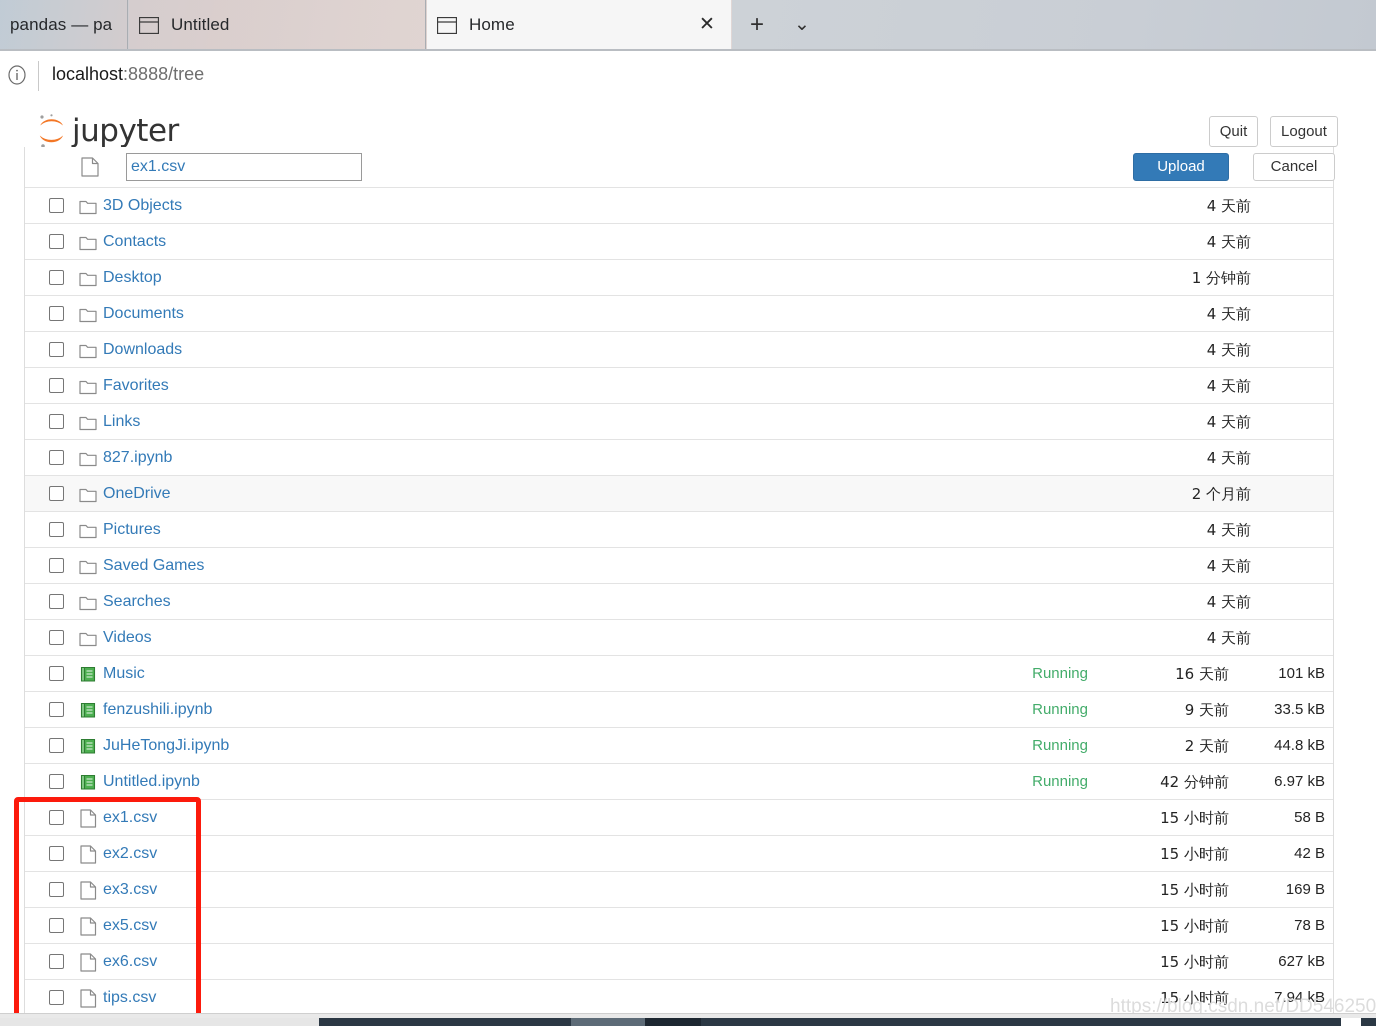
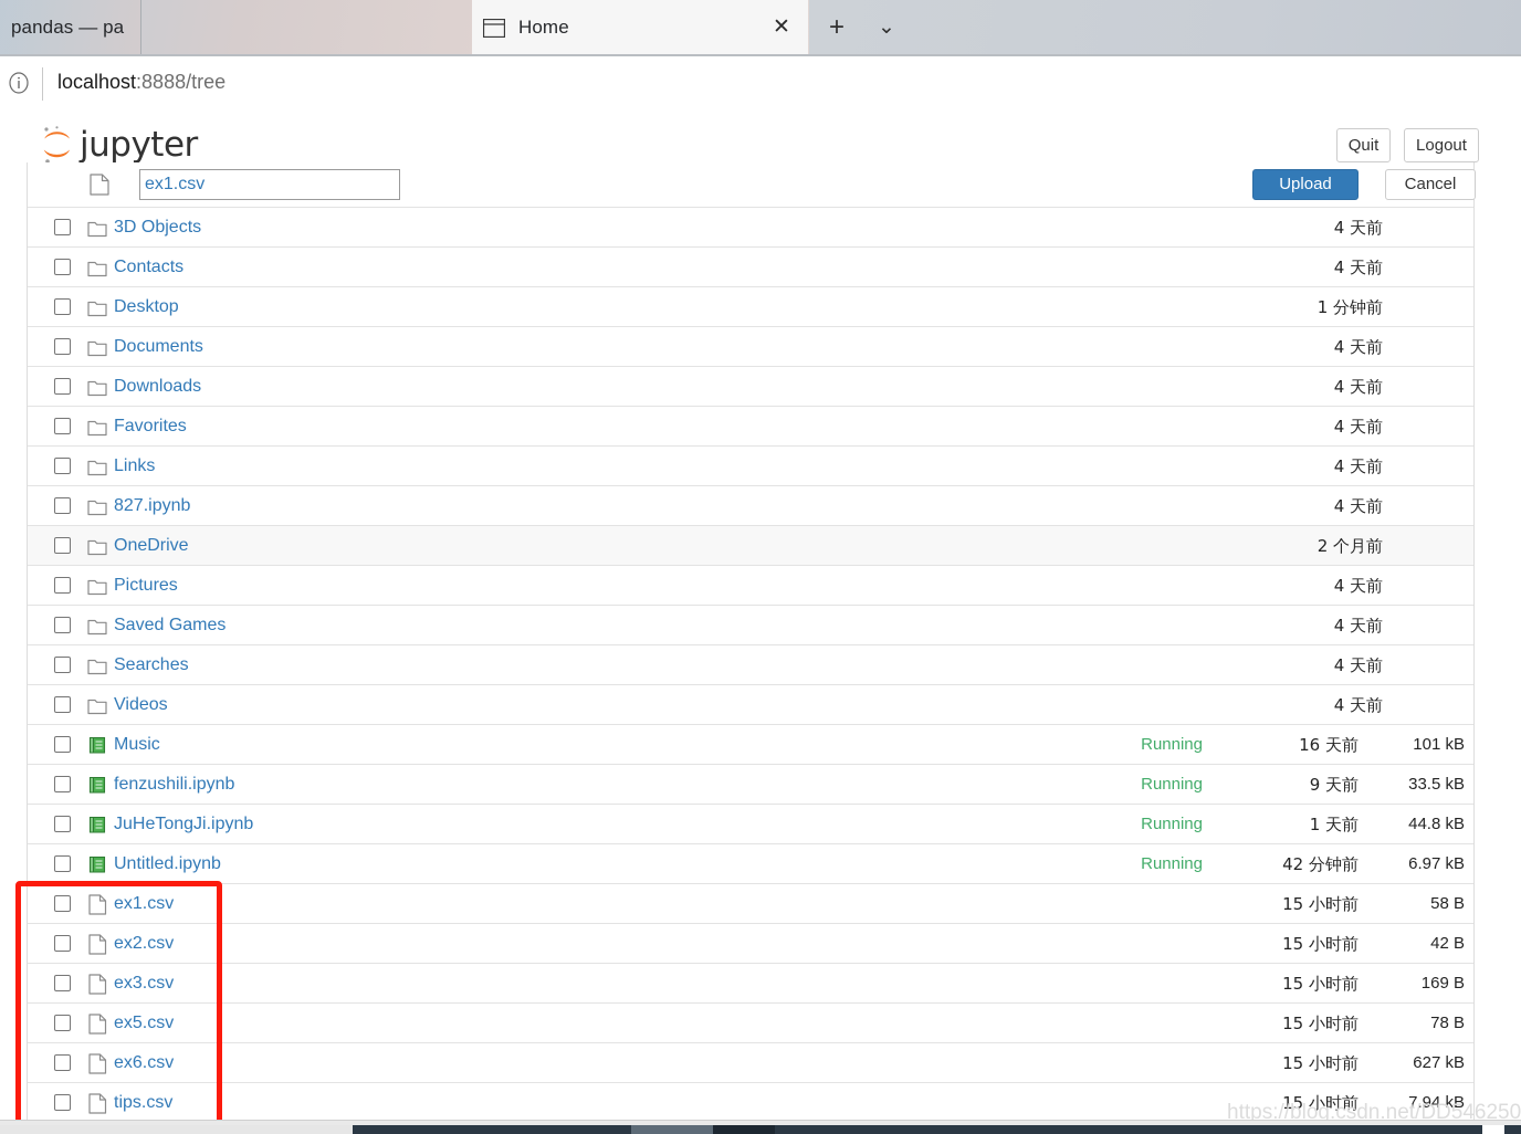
  pandas — pa
- Untitled
  Home
  ✕
  +
  ⌄
  localhost:8888/tree
  jupyter
  Quit
  Logout
  ex1.csv
  Upload
  Cancel
  3D Objects
  4 天前
  Contacts
  4 天前
  Desktop
  1 分钟前
  Documents
  4 天前
  Downloads
  4 天前
  Favorites
  4 天前
  Links
  4 天前
  827.ipynb
  4 天前
  OneDrive
  2 个月前
  Pictures
  4 天前
  Saved Games
  4 天前
  Searches
  4 天前
  Videos
  4 天前
  Music
  Running
  16 天前
  101 kB
  fenzushili.ipynb
  Running
  9 天前
  33.5 kB
  JuHeTongJi.ipynb
  Running
- 2 天前
+ 1 天前
  44.8 kB
  Untitled.ipynb
  Running
  42 分钟前
  6.97 kB
  ex1.csv
  15 小时前
  58 B
  ex2.csv
  15 小时前
  42 B
  ex3.csv
  15 小时前
  169 B
  ex5.csv
  15 小时前
  78 B
  ex6.csv
  15 小时前
  627 kB
  tips.csv
  15 小时前
  7.94 kB
  https://blog.csdn.net/DD546250
